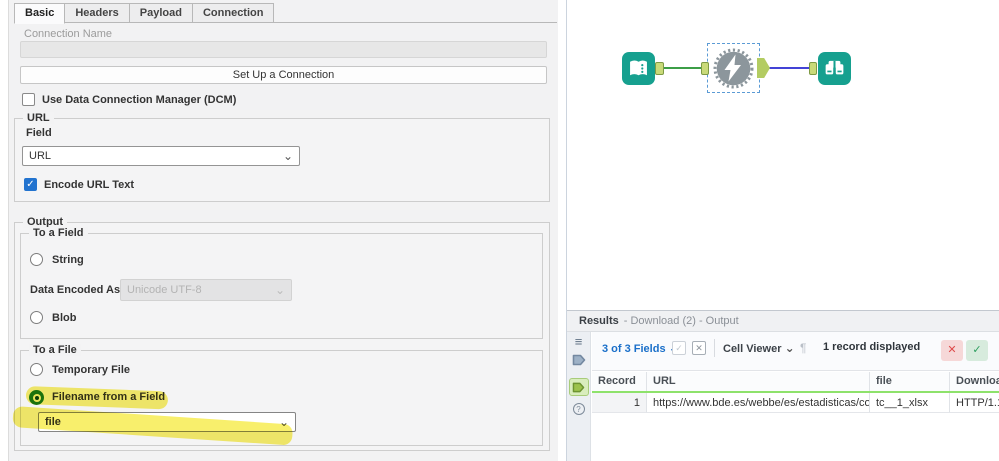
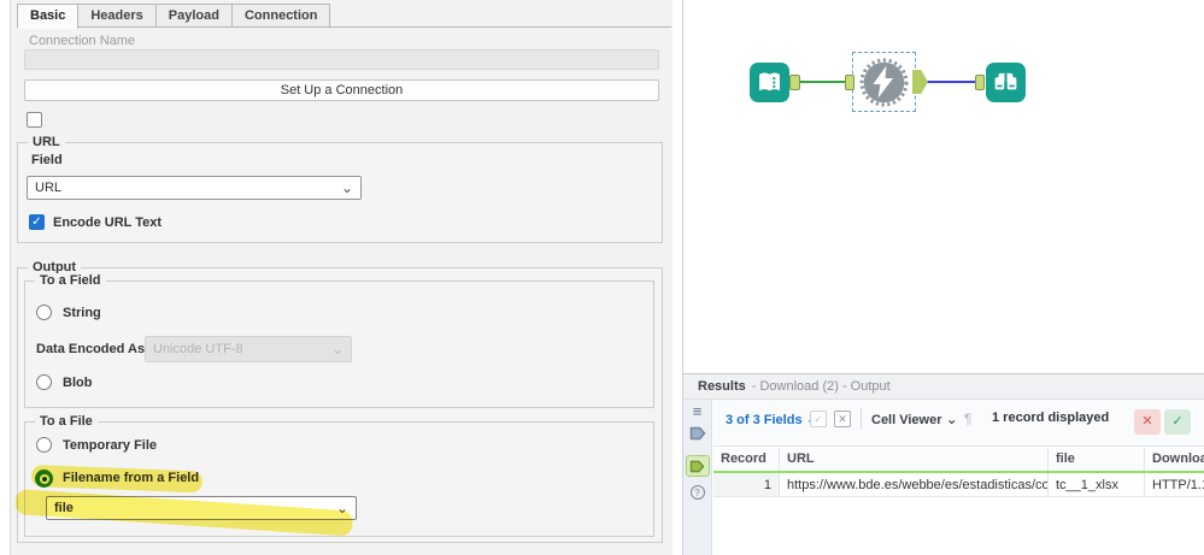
  Basic
  Headers
  Payload
  Connection
  Connection Name
  Set Up a Connection
- Use Data Connection Manager (DCM)
  URL
  Field
  URL
  ⌄
  ✓
  Encode URL Text
  Output
  To a Field
  String
  Data Encoded As
  Unicode UTF-8
  ⌄
  Blob
  To a File
  Temporary File
  Filename from a Field
  file
  ⌄
  Results
  - Download (2) - Output
  ≡
  ?
  3 of 3 Fields
  ✓
  ✕
  Cell Viewer ⌄
  ¶
  1 record displayed
  ✕
  ✓
  Record
  URL
  file
  1
  https://www.bde.es/webbe/es/estadisticas/co
  tc__1_xlsx
  HTTP/1.
